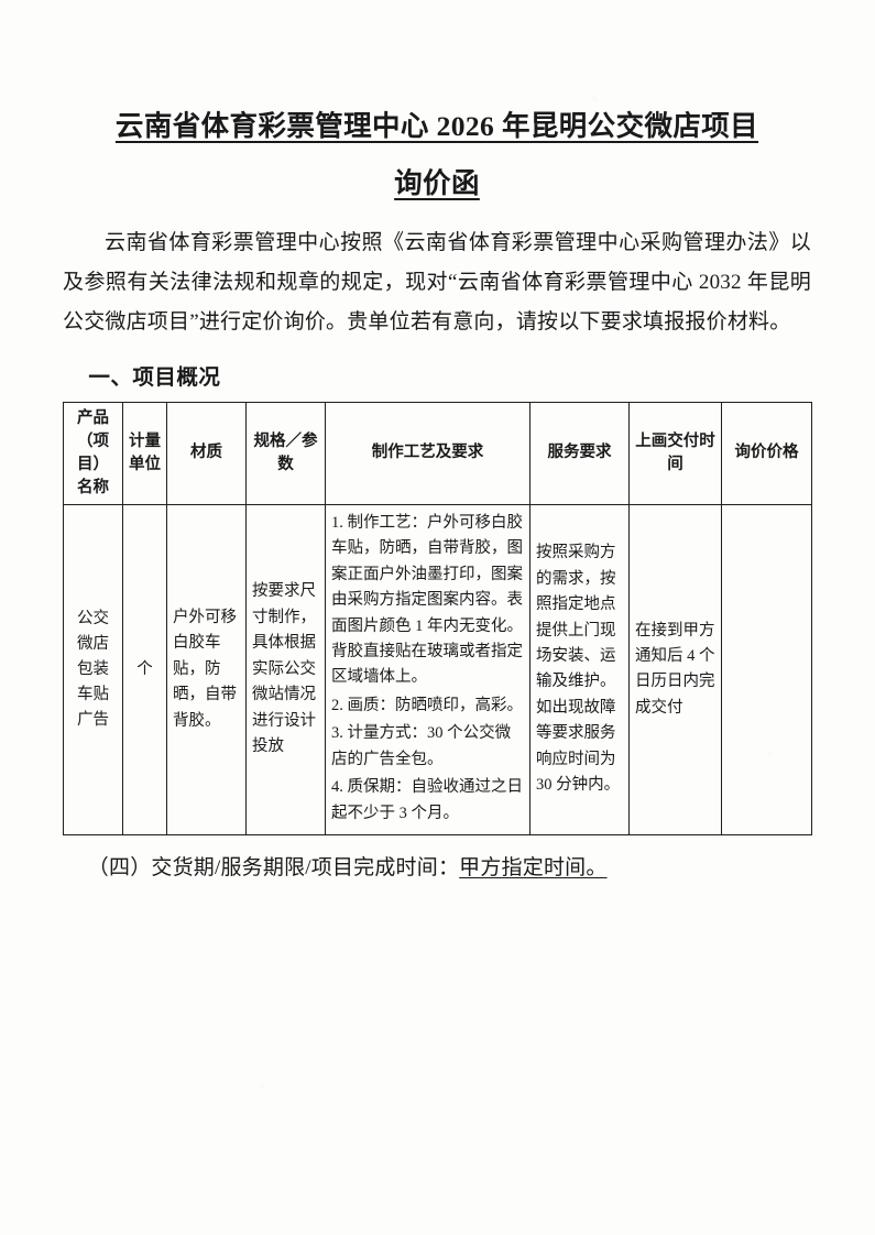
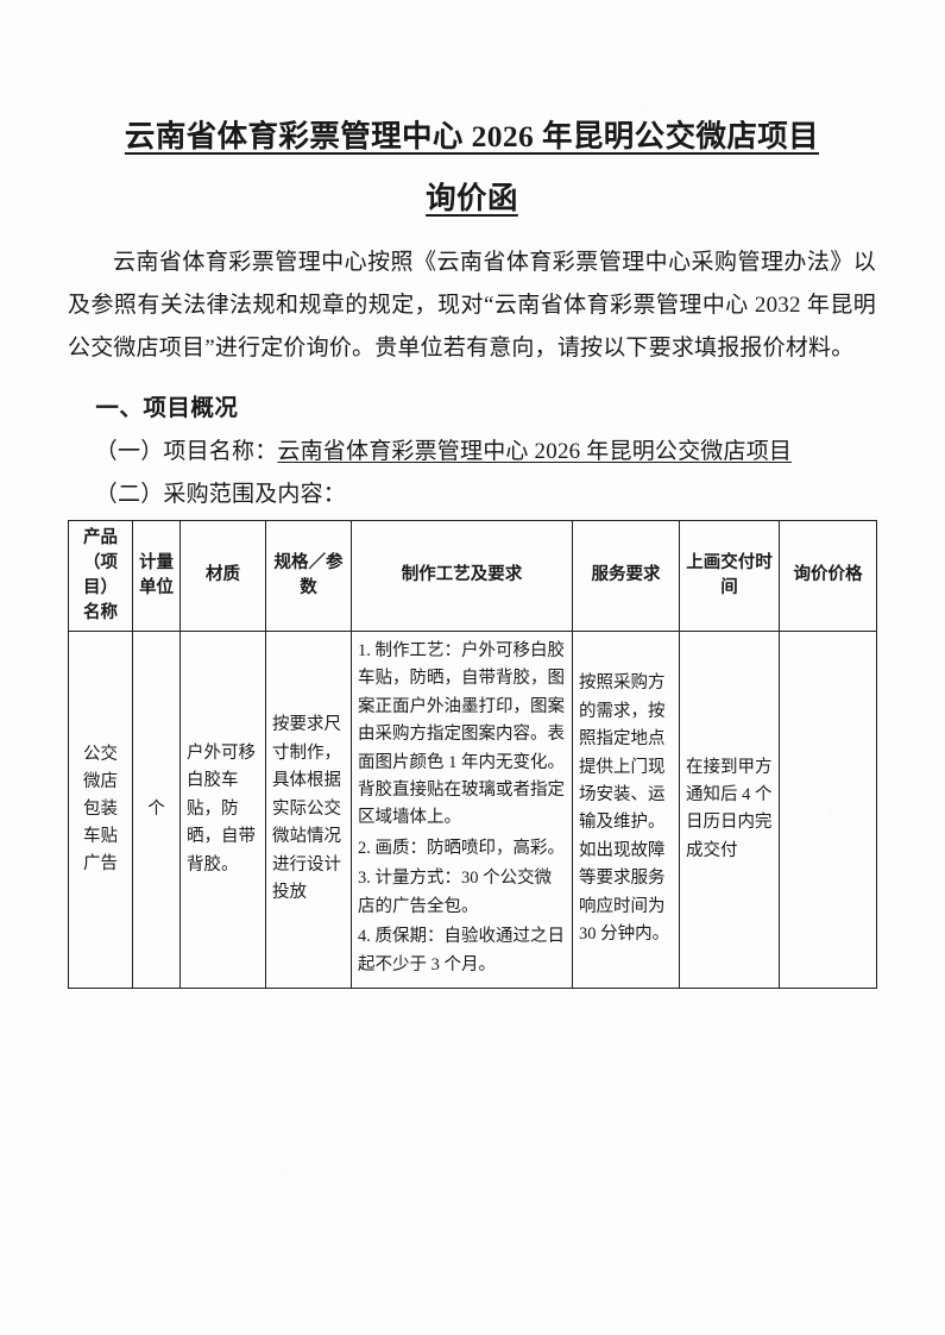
  云南省体育彩票管理中心 2026 年昆明公交微店项目
  询价函
  云南省体育彩票管理中心按照《云南省体育彩票管理中心采购管理办法》以及参照有关法律法规和规章的规定，现对“云南省体育彩票管理中心 2032 年昆明公交微店项目”进行定价询价。贵单位若有意向，请按以下要求填报报价材料。
  一、项目概况
+ （一）项目名称：云南省体育彩票管理中心 2026 年昆明公交微店项目
+ （二）采购范围及内容：
  产品（项目）名称	计量单位	材质	规格／参数	制作工艺及要求	服务要求	上画交付时间	询价价格
  公交微店包装车贴广告	个	户外可移白胶车贴，防晒，自带背胶。	按要求尺寸制作，具体根据实际公交微站情况进行设计投放	1. 制作工艺：户外可移白胶车贴，防晒，自带背胶，图案正面户外油墨打印，图案由采购方指定图案内容。表面图片颜色 1 年内无变化。背胶直接贴在玻璃或者指定区域墙体上。 2. 画质：防晒喷印，高彩。 3. 计量方式：30 个公交微店的广告全包。 4. 质保期：自验收通过之日起不少于 3 个月。	按照采购方的需求，按照指定地点提供上门现场安装、运输及维护。如出现故障等要求服务响应时间为 30 分钟内。	在接到甲方通知后 4 个日历日内完成交付
- （四）交货期/服务期限/项目完成时间：甲方指定时间。
